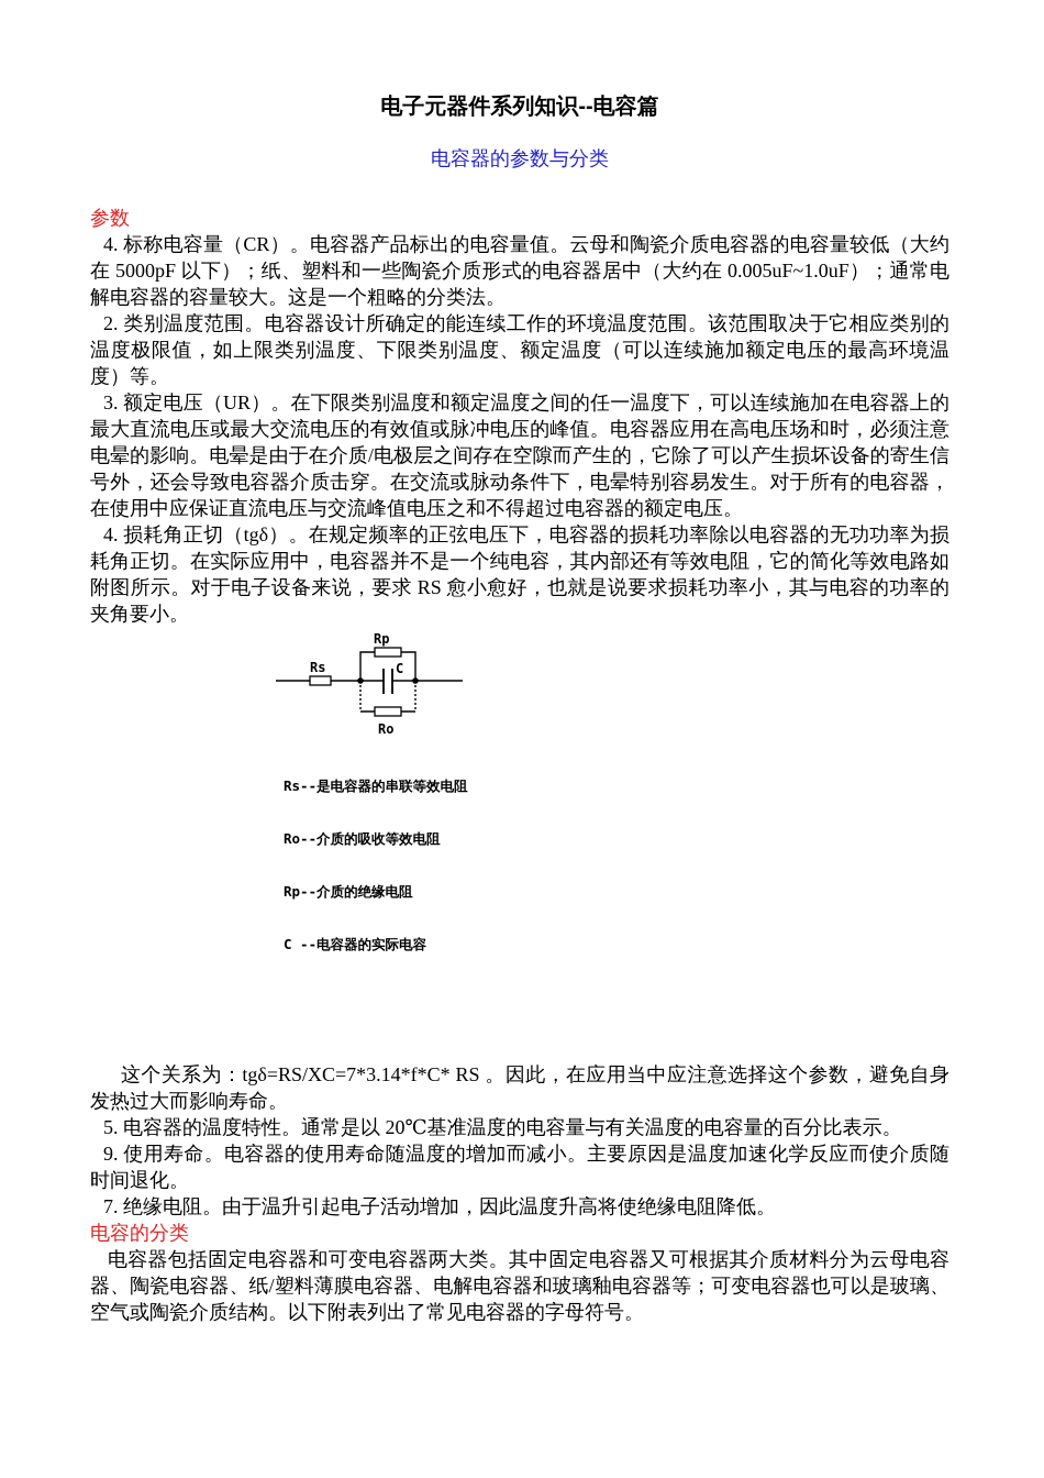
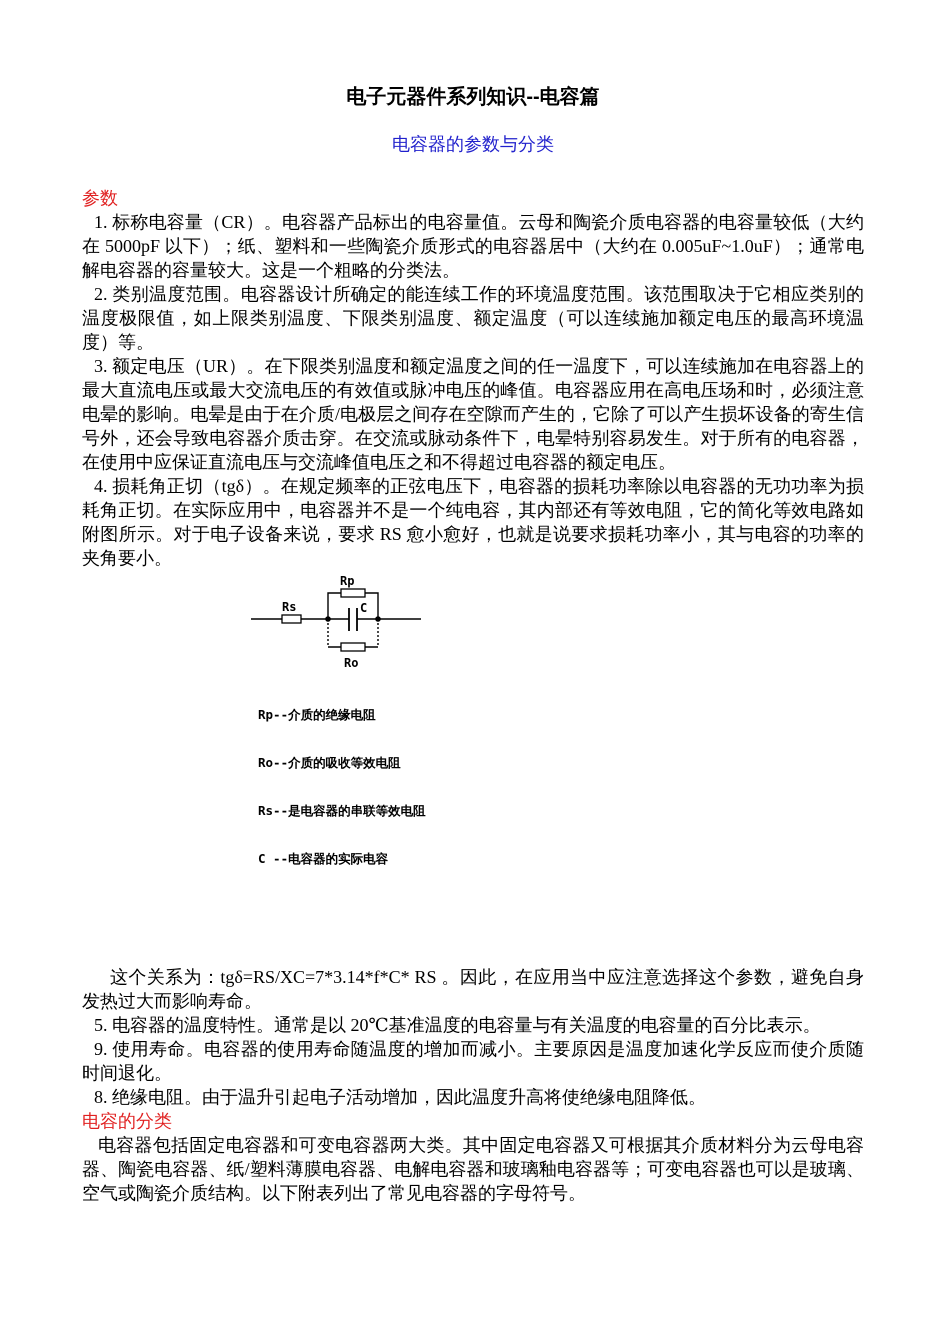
  电子元器件系列知识--电容篇
  电容器的参数与分类
  参数
- 4. 标称电容量（CR）。电容器产品标出的电容量值。云母和陶瓷介质电容器的电容量较低（大约在 5000pF 以下）；纸、塑料和一些陶瓷介质形式的电容器居中（大约在 0.005uF~1.0uF）；通常电解电容器的容量较大。这是一个粗略的分类法。
+ 1. 标称电容量（CR）。电容器产品标出的电容量值。云母和陶瓷介质电容器的电容量较低（大约在 5000pF 以下）；纸、塑料和一些陶瓷介质形式的电容器居中（大约在 0.005uF~1.0uF）；通常电解电容器的容量较大。这是一个粗略的分类法。
  2. 类别温度范围。电容器设计所确定的能连续工作的环境温度范围。该范围取决于它相应类别的温度极限值，如上限类别温度、下限类别温度、额定温度（可以连续施加额定电压的最高环境温度）等。
  3. 额定电压（UR）。在下限类别温度和额定温度之间的任一温度下，可以连续施加在电容器上的最大直流电压或最大交流电压的有效值或脉冲电压的峰值。电容器应用在高电压场和时，必须注意电晕的影响。电晕是由于在介质/电极层之间存在空隙而产生的，它除了可以产生损坏设备的寄生信号外，还会导致电容器介质击穿。在交流或脉动条件下，电晕特别容易发生。对于所有的电容器，在使用中应保证直流电压与交流峰值电压之和不得超过电容器的额定电压。
  4. 损耗角正切（tgδ）。在规定频率的正弦电压下，电容器的损耗功率除以电容器的无功功率为损耗角正切。在实际应用中，电容器并不是一个纯电容，其内部还有等效电阻，它的简化等效电路如附图所示。对于电子设备来说，要求 RS 愈小愈好，也就是说要求损耗功率小，其与电容的功率的夹角要小。
  Rp
  Rs
  C
  Ro
- Rs--是电容器的串联等效电阻
+ Rp--介质的绝缘电阻
  Ro--介质的吸收等效电阻
- Rp--介质的绝缘电阻
+ Rs--是电容器的串联等效电阻
  C --电容器的实际电容
  这个关系为：tgδ=RS/XC=7*3.14*f*C* RS 。因此，在应用当中应注意选择这个参数，避免自身发热过大而影响寿命。
  5. 电容器的温度特性。通常是以 20℃基准温度的电容量与有关温度的电容量的百分比表示。
  9. 使用寿命。电容器的使用寿命随温度的增加而减小。主要原因是温度加速化学反应而使介质随时间退化。
- 7. 绝缘电阻。由于温升引起电子活动增加，因此温度升高将使绝缘电阻降低。
+ 8. 绝缘电阻。由于温升引起电子活动增加，因此温度升高将使绝缘电阻降低。
  电容的分类
  电容器包括固定电容器和可变电容器两大类。其中固定电容器又可根据其介质材料分为云母电容器、陶瓷电容器、纸/塑料薄膜电容器、电解电容器和玻璃釉电容器等；可变电容器也可以是玻璃、空气或陶瓷介质结构。以下附表列出了常见电容器的字母符号。
